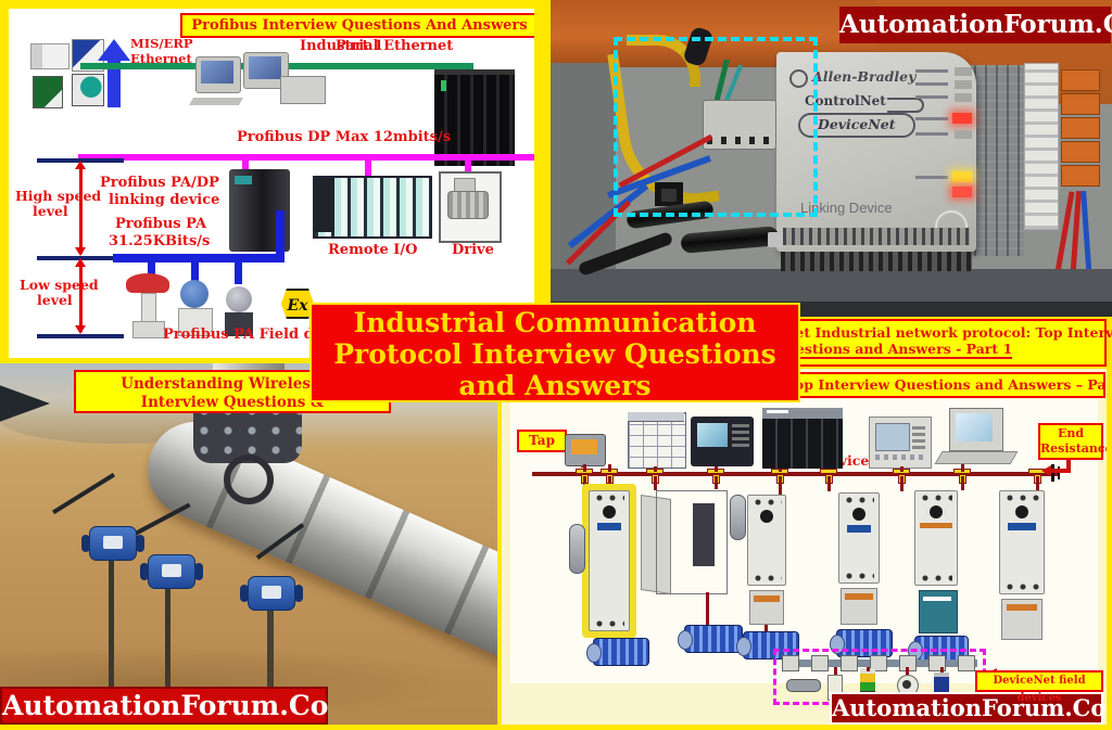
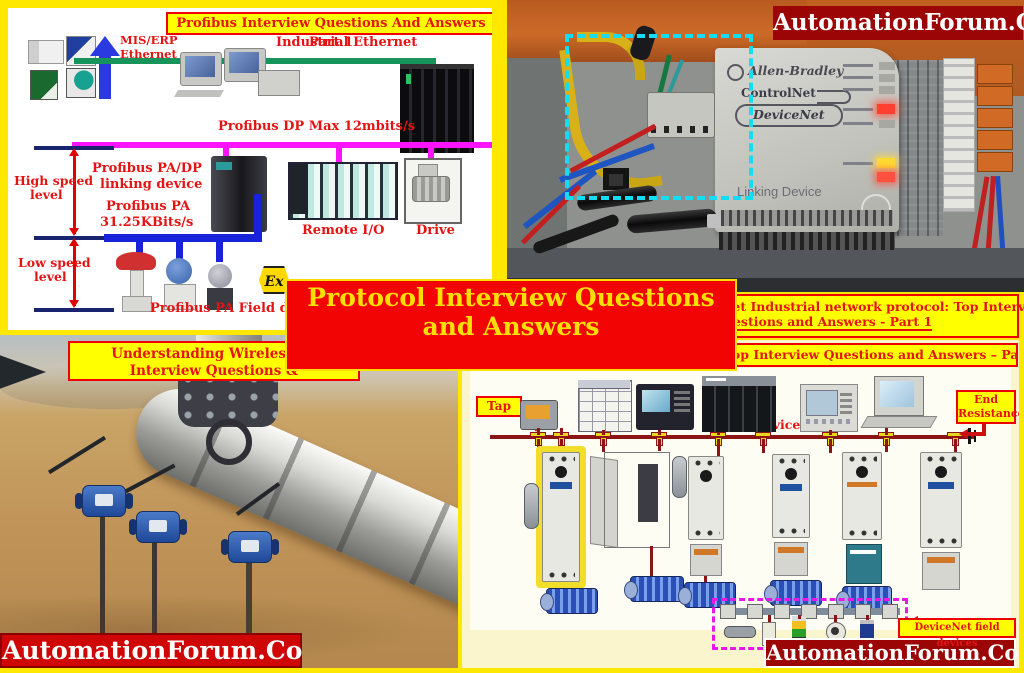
  Profibus Interview Questions And Answers Part 1
  MIS/ERP
  Ethernet
  Industrial Ethernet
  Profibus DP Max 12mbits/s
  High speed
  level
  Low speed
  level
  Profibus PA/DP
  linking device
  Profibus PA
  31.25KBits/s
  Ex
  Remote I/O
  Drive
  Allen-Bradley
  ControlNet
  DeviceNet
  Linking Device
  AutomationForum.
  t Industrial network protocol: Top Interv
  stions and Answers - Part 1
  Understanding Wireles
  Interview Questions &
  AutomationForum.Co
  p Interview Questions and Answers – Pa
  Tap
  End
  Resistanc
  DeviceNet field devices
  AutomationForum.Co
- Industrial Communication
  Protocol Interview Questions
  and Answers
